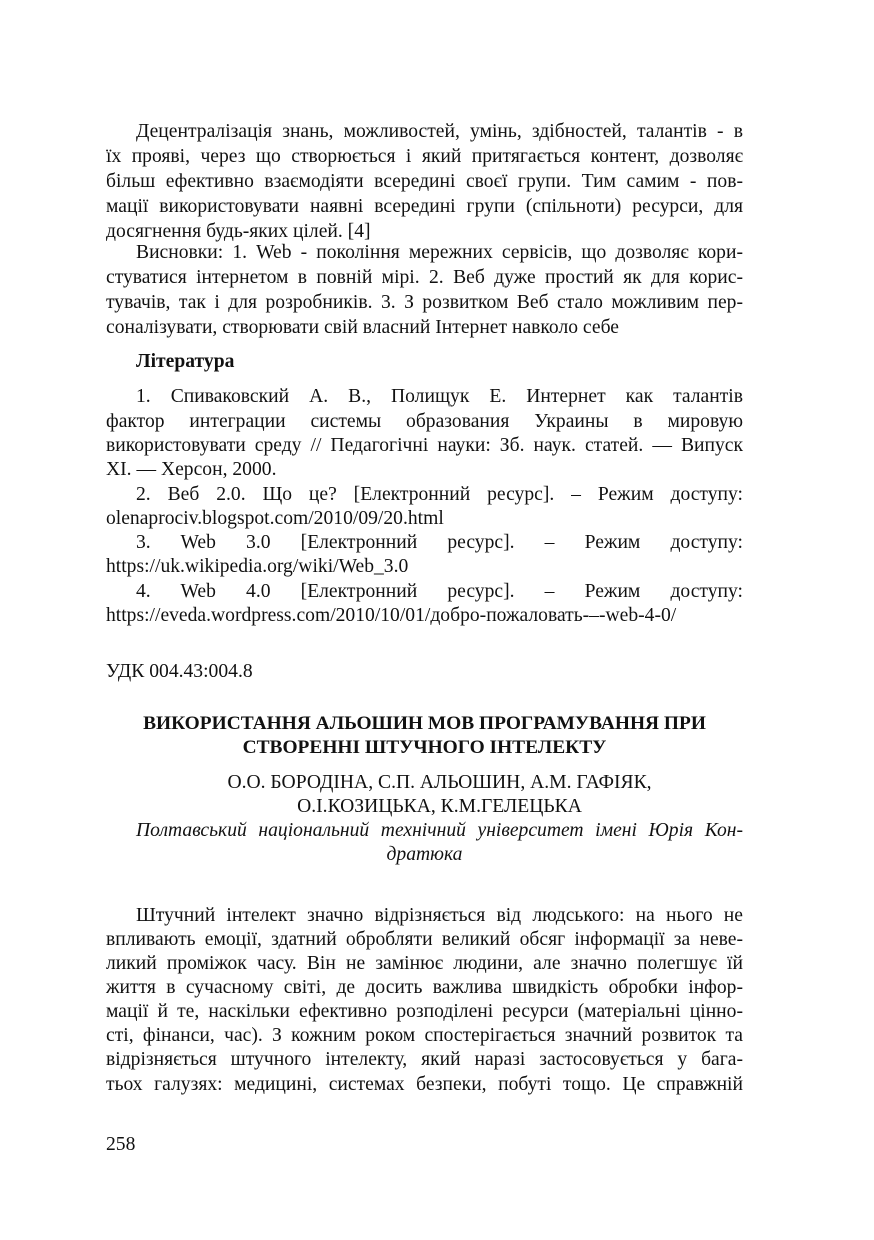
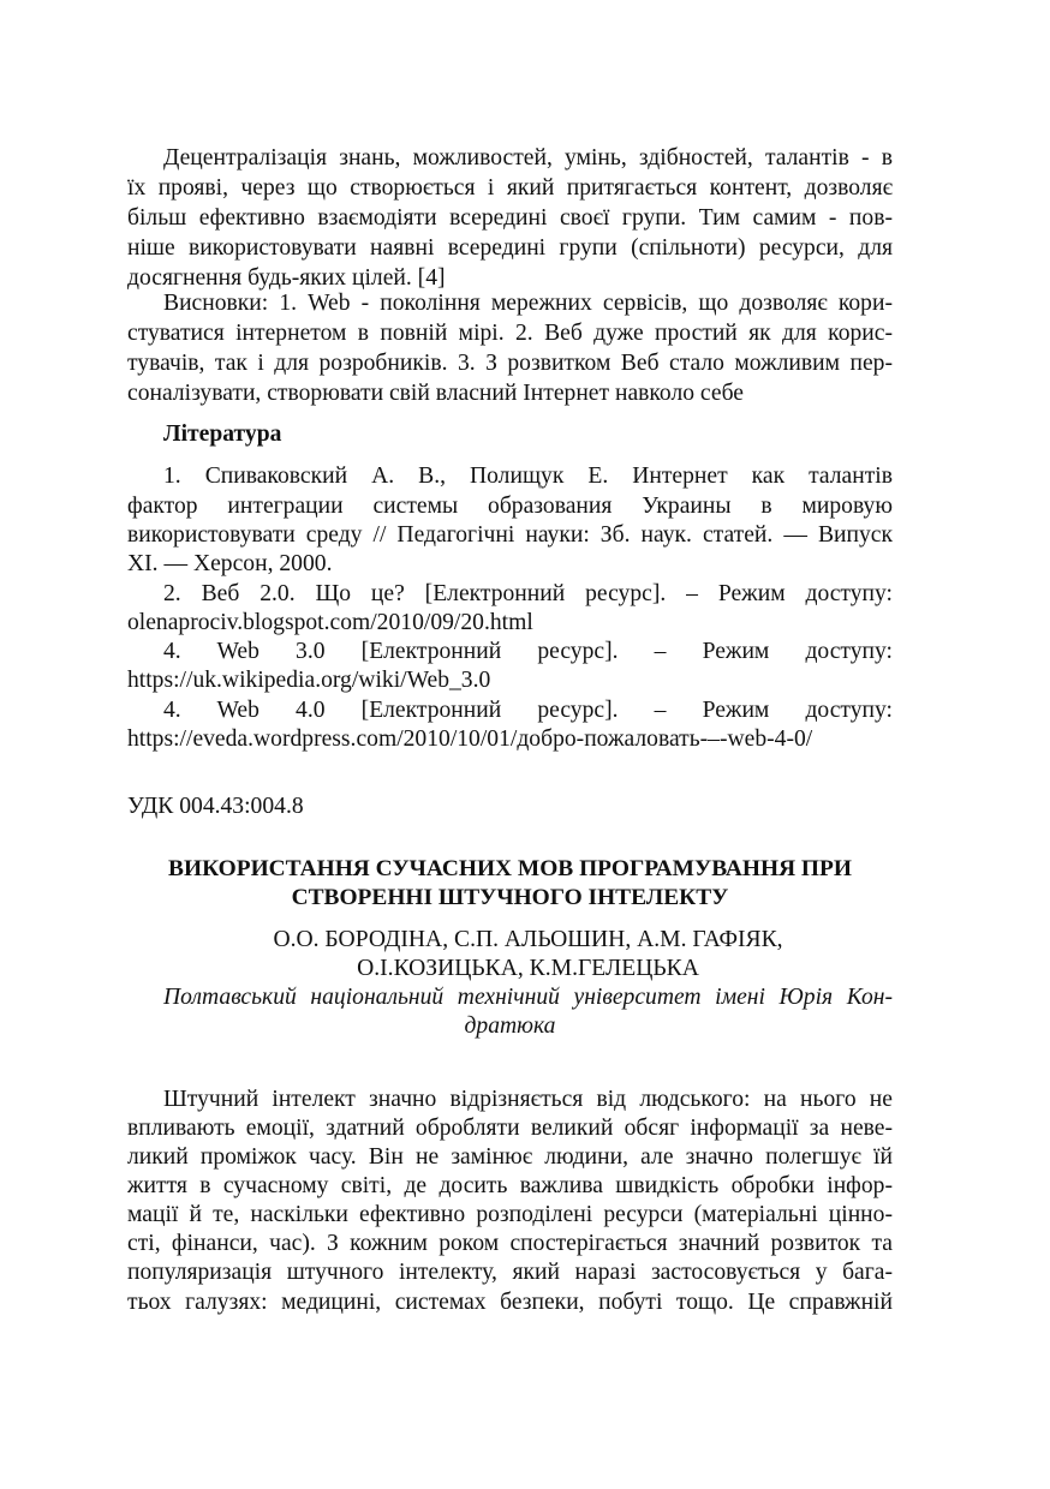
  Децентралізація знань, можливостей, умінь, здібностей, талантів - в
  їх прояві, через що створюється і який притягається контент, дозволяє
  більш ефективно взаємодіяти всередині своєї групи. Тим самим - пов-
- мації використовувати наявні всередині групи (спільноти) ресурси, для
+ ніше використовувати наявні всередині групи (спільноти) ресурси, для
  досягнення будь-яких цілей. [4]
  Висновки: 1. Web - покоління мережних сервісів, що дозволяє кори-
  стуватися інтернетом в повній мірі. 2. Веб дуже простий як для корис-
  тувачів, так і для розробників. 3. З розвитком Веб стало можливим пер-
  соналізувати, створювати свій власний Інтернет навколо себе
  Література
  1. Спиваковский А. В., Полищук Е. Интернет как талантів
  фактор интеграции системы образования Украины в мировую
  використовувати среду // Педагогічні науки: Зб. наук. статей. — Випуск
  XI. — Херсон, 2000.
  2. Веб 2.0. Що це? [Електронний ресурс]. – Режим доступу:
  olenaprociv.blogspot.com/2010/09/20.html
- 3. Web 3.0 [Електронний ресурс]. – Режим доступу:
+ 4. Web 3.0 [Електронний ресурс]. – Режим доступу:
  https://uk.wikipedia.org/wiki/Web_3.0
  4. Web 4.0 [Електронний ресурс]. – Режим доступу:
  https://eveda.wordpress.com/2010/10/01/добро-пожаловать-–-web-4-0/
  УДК 004.43:004.8
- ВИКОРИСТАННЯ АЛЬОШИН МОВ ПРОГРАМУВАННЯ ПРИ
+ ВИКОРИСТАННЯ СУЧАСНИХ МОВ ПРОГРАМУВАННЯ ПРИ
  СТВОРЕННІ ШТУЧНОГО ІНТЕЛЕКТУ
  О.О. БОРОДІНА, С.П. АЛЬОШИН, А.М. ГАФІЯК,
  О.І.КОЗИЦЬКА, К.М.ГЕЛЕЦЬКА
  Полтавський національний технічний університет імені Юрія Кон-
  дратюка
  Штучний інтелект значно відрізняється від людського: на нього не
  впливають емоції, здатний обробляти великий обсяг інформації за неве-
  ликий проміжок часу. Він не замінює людини, але значно полегшує їй
  життя в сучасному світі, де досить важлива швидкість обробки інфор-
  мації й те, наскільки ефективно розподілені ресурси (матеріальні цінно-
  сті, фінанси, час). З кожним роком спостерігається значний розвиток та
- відрізняється штучного інтелекту, який наразі застосовується у бага-
+ популяризація штучного інтелекту, який наразі застосовується у бага-
  тьох галузях: медицині, системах безпеки, побуті тощо. Це справжній
- 258
